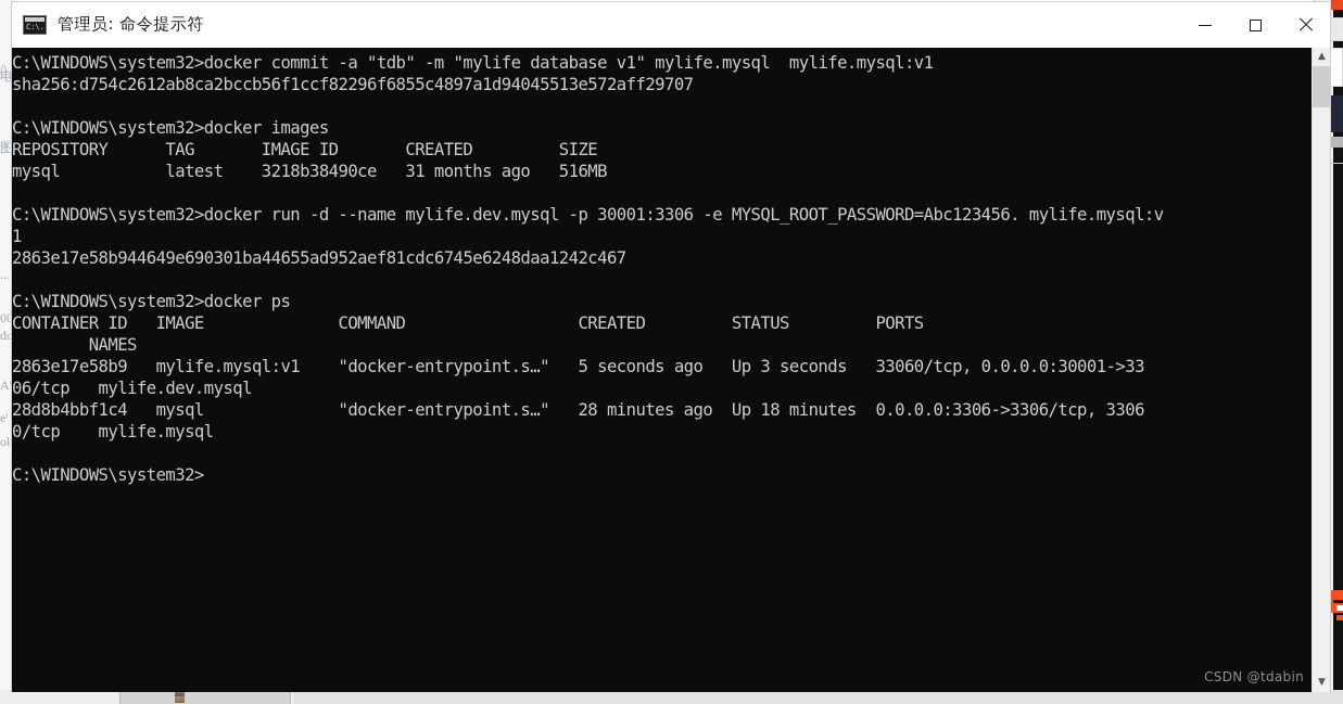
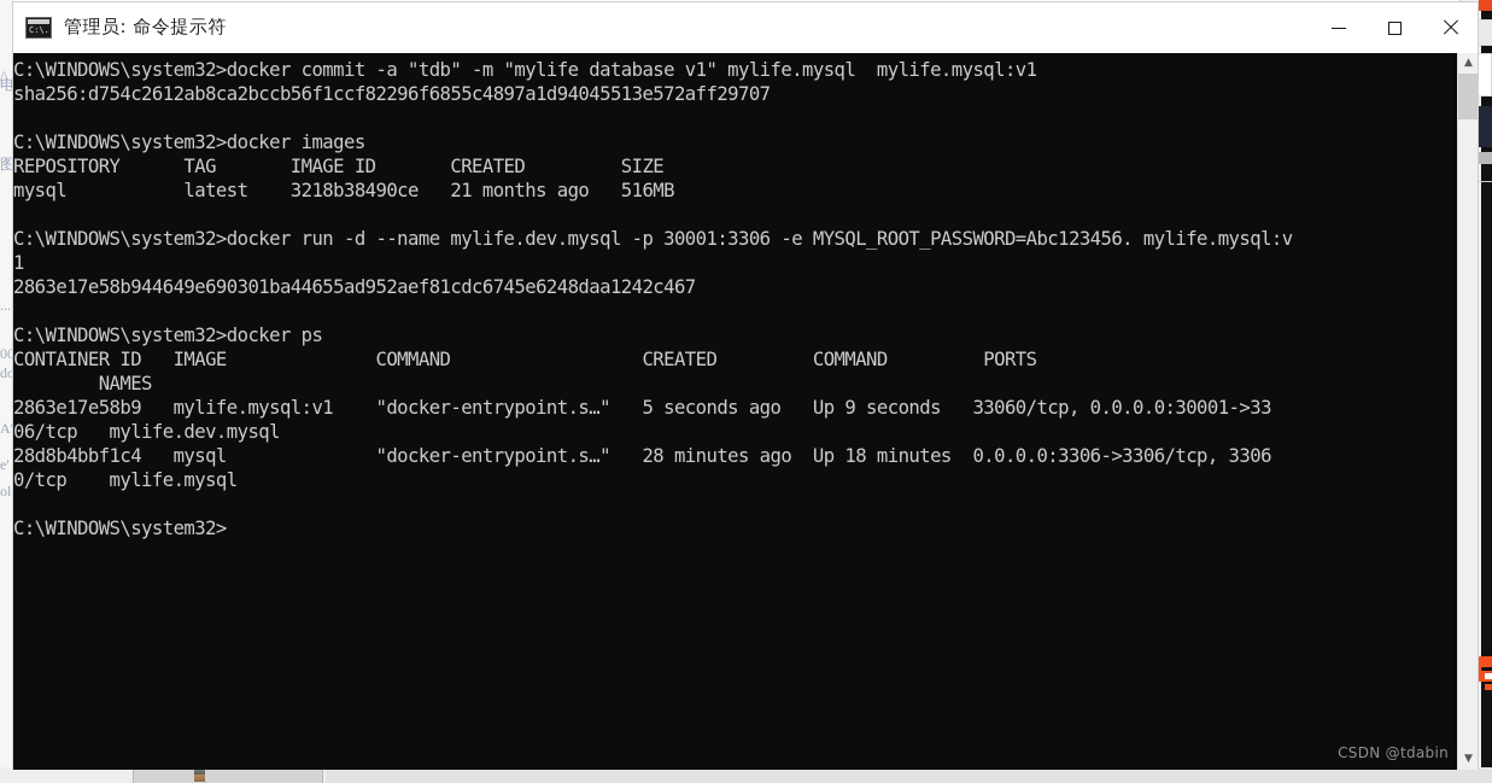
  /\
  电
  图
  ...
  00
  do
  e'
  ol
  C:\.
  管理员: 命令提示符
  C:\WINDOWS\system32>docker commit -a "tdb" -m "mylife database v1" mylife.mysql mylife.mysql:v1
  sha256:d754c2612ab8ca2bccb56f1ccf82296f6855c4897a1d94045513e572aff29707
  C:\WINDOWS\system32>docker images
  REPOSITORY TAG IMAGE ID CREATED SIZE
- mysql latest 3218b38490ce 31 months ago 516MB
+ mysql latest 3218b38490ce 21 months ago 516MB
  C:\WINDOWS\system32>docker run -d --name mylife.dev.mysql -p 30001:3306 -e MYSQL_ROOT_PASSWORD=Abc123456. mylife.mysql:v
  1
  2863e17e58b944649e690301ba44655ad952aef81cdc6745e6248daa1242c467
  C:\WINDOWS\system32>docker ps
- CONTAINER ID IMAGE COMMAND CREATED STATUS PORTS
+ CONTAINER ID IMAGE COMMAND CREATED COMMAND PORTS
  NAMES
- 2863e17e58b9 mylife.mysql:v1 "docker-entrypoint.s…" 5 seconds ago Up 3 seconds 33060/tcp, 0.0.0.0:30001->33
+ 2863e17e58b9 mylife.mysql:v1 "docker-entrypoint.s…" 5 seconds ago Up 9 seconds 33060/tcp, 0.0.0.0:30001->33
  06/tcp mylife.dev.mysql
  28d8b4bbf1c4 mysql "docker-entrypoint.s…" 28 minutes ago Up 18 minutes 0.0.0.0:3306->3306/tcp, 3306
  0/tcp mylife.mysql
  C:\WINDOWS\system32>
  ▲
  ▼
  CSDN @tdabin
